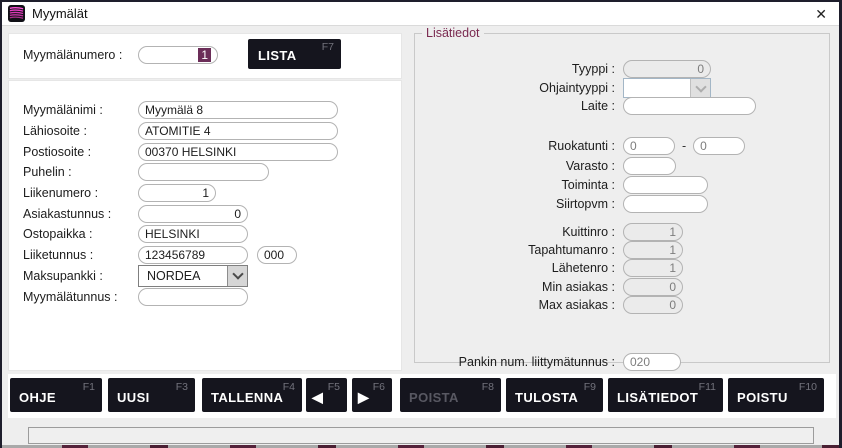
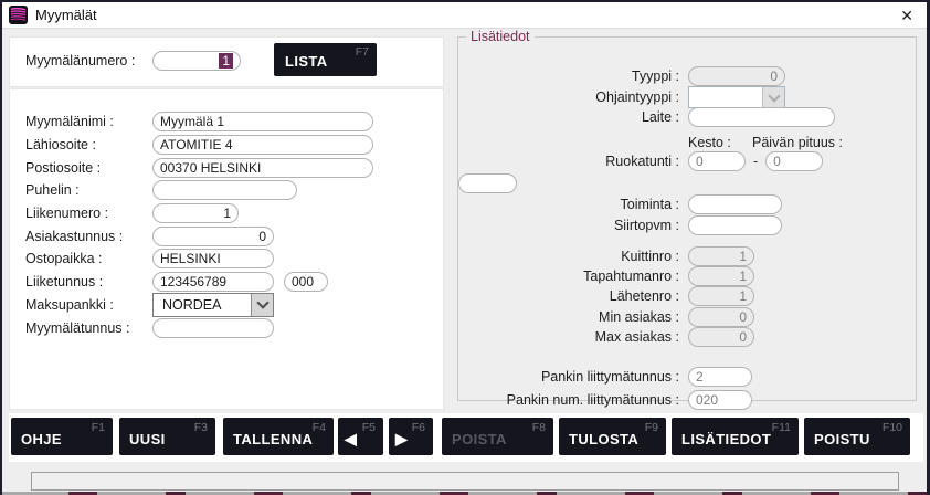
  Myymälät
  ✕
  Myymälänumero :
  1
  F7
  LISTA
  Myymälänimi :
- Myymälä 8
+ Myymälä 1
  Lähiosoite :
  ATOMITIE 4
  Postiosoite :
  00370 HELSINKI
  Puhelin :
  Liikenumero :
  1
  Asiakastunnus :
  0
  Ostopaikka :
  HELSINKI
  Liiketunnus :
  123456789
  000
  Maksupankki :
  NORDEA
  Myymälätunnus :
  Lisätiedot
  Tyyppi :
  0
  Ohjaintyyppi :
  Laite :
+ Kesto :
+ Päivän pituus :
  Ruokatunti :
  0
  -
  0
- Varasto :
  Toiminta :
  Siirtopvm :
  Kuittinro :
  1
  Tapahtumanro :
  1
  Lähetenro :
  1
  Min asiakas :
  0
  Max asiakas :
  0
+ Pankin liittymätunnus :
+ 2
  Pankin num. liittymätunnus :
  020
  F1
  OHJE
  F3
  UUSI
  F4
  TALLENNA
  F5
  ◀
  F6
  ▶
  F8
  POISTA
  F9
  TULOSTA
  F11
  LISÄTIEDOT
  F10
  POISTU
